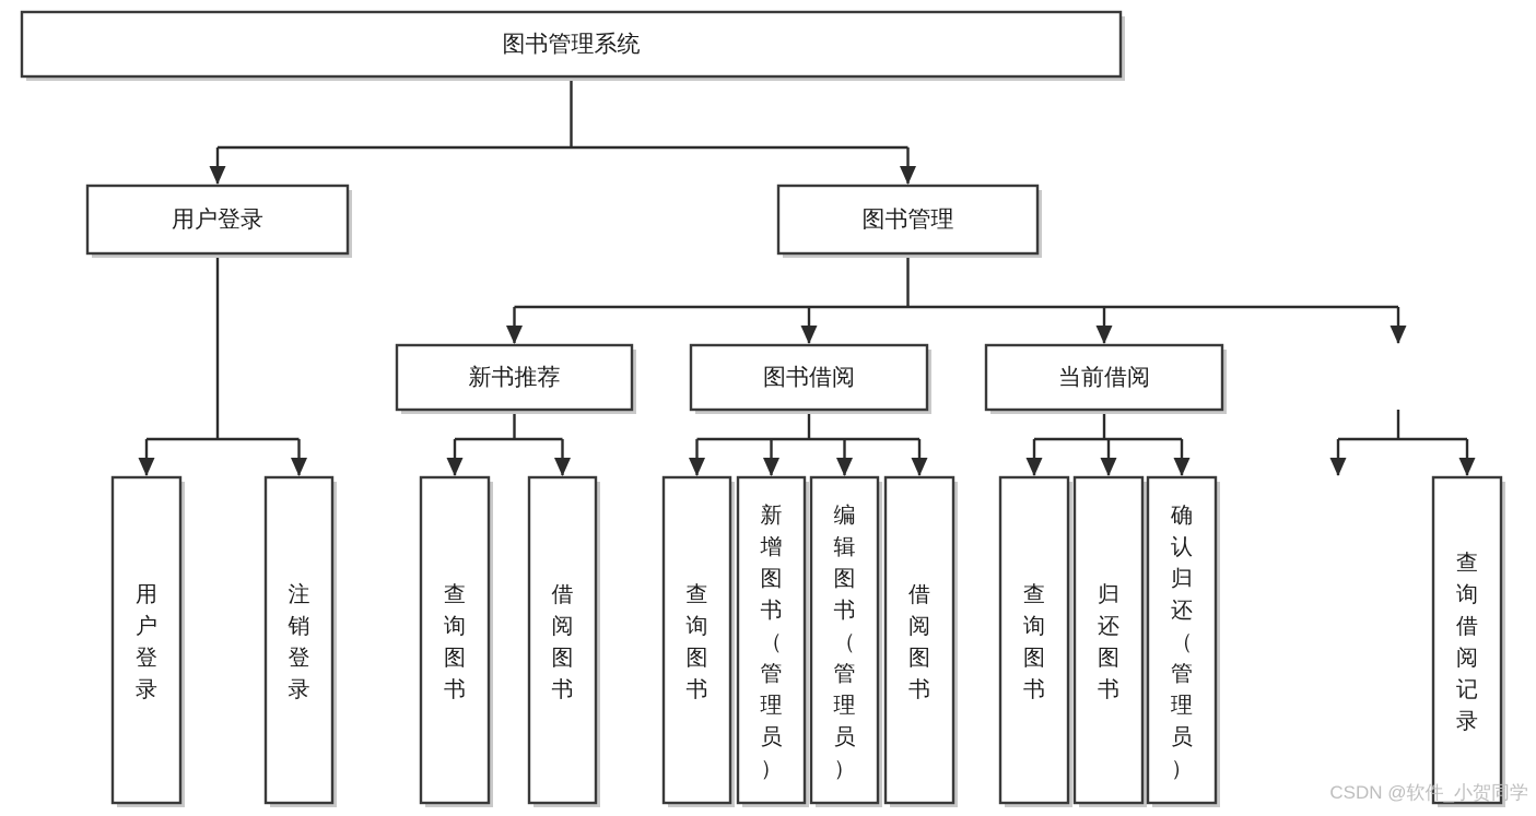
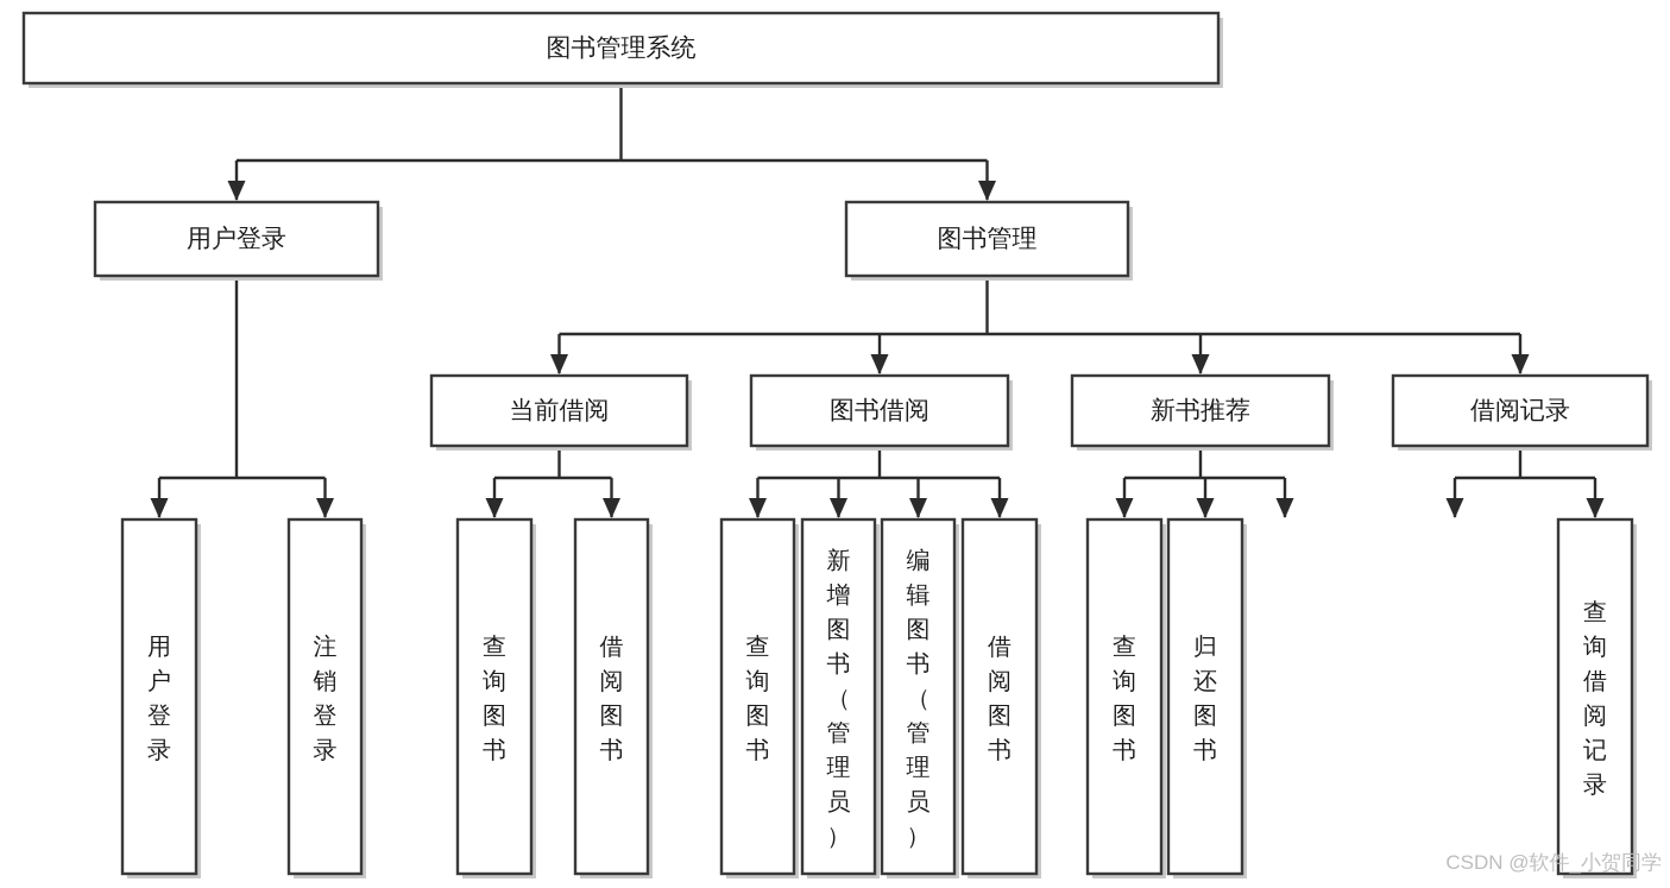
  图书管理系统
  用户登录
  图书管理
- 新书推荐
+ 当前借阅
  图书借阅
- 当前借阅
+ 新书推荐
+ 借阅记录
  用户登录
  注销登录
  查询图书
  借阅图书
  查询图书
  新增图书（管理员）
  编辑图书（管理员）
  借阅图书
  查询图书
  归还图书
- 确认归还（管理员）
  查询借阅记录
  CSDN @软件_小贺同学
